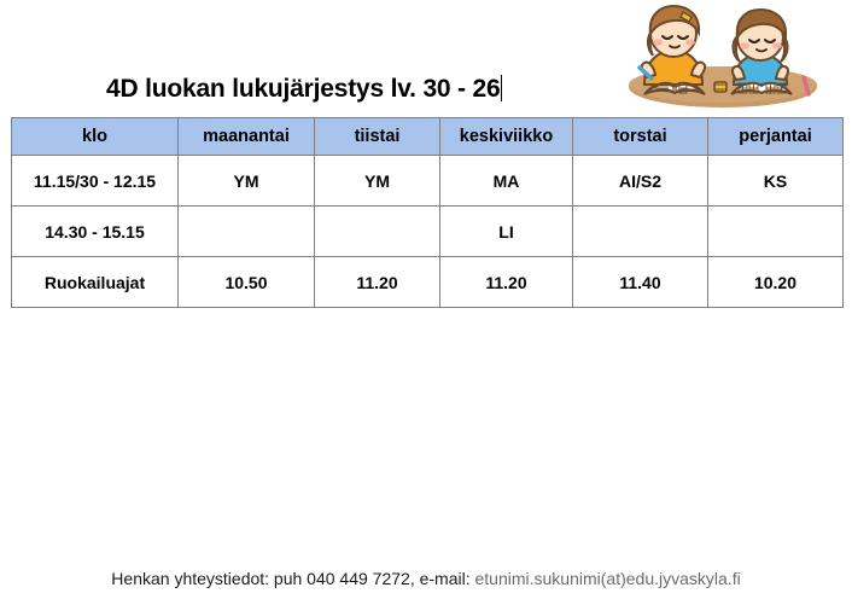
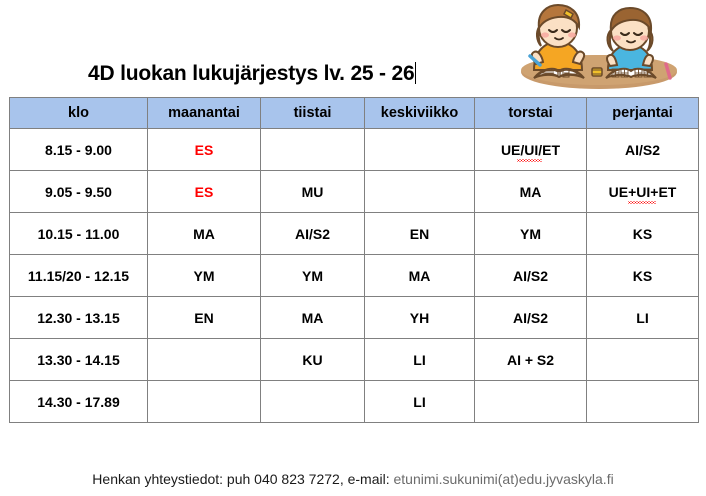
- 4D luokan lukujärjestys lv. 30 - 26
+ 4D luokan lukujärjestys lv. 25 - 26
  klo	maanantai	tiistai	keskiviikko	torstai	perjantai
+ 8.15 - 9.00	ES			UE/UI/ET	AI/S2
+ 9.05 - 9.50	ES	MU		MA	UE+UI+ET
+ 10.15 - 11.00	MA	AI/S2	EN	YM	KS
- 11.15/30 - 12.15	YM	YM	MA	AI/S2	KS
+ 11.15/20 - 12.15	YM	YM	MA	AI/S2	KS
+ 12.30 - 13.15	EN	MA	YH	AI/S2	LI
+ 13.30 - 14.15		KU	LI	AI + S2
- 14.30 - 15.15			LI
+ 14.30 - 17.89			LI
- Ruokailuajat	10.50	11.20	11.20	11.40	10.20
- Henkan yhteystiedot: puh 040 449 7272, e-mail: etunimi.sukunimi(at)edu.jyvaskyla.fi
+ Henkan yhteystiedot: puh 040 823 7272, e-mail: etunimi.sukunimi(at)edu.jyvaskyla.fi
